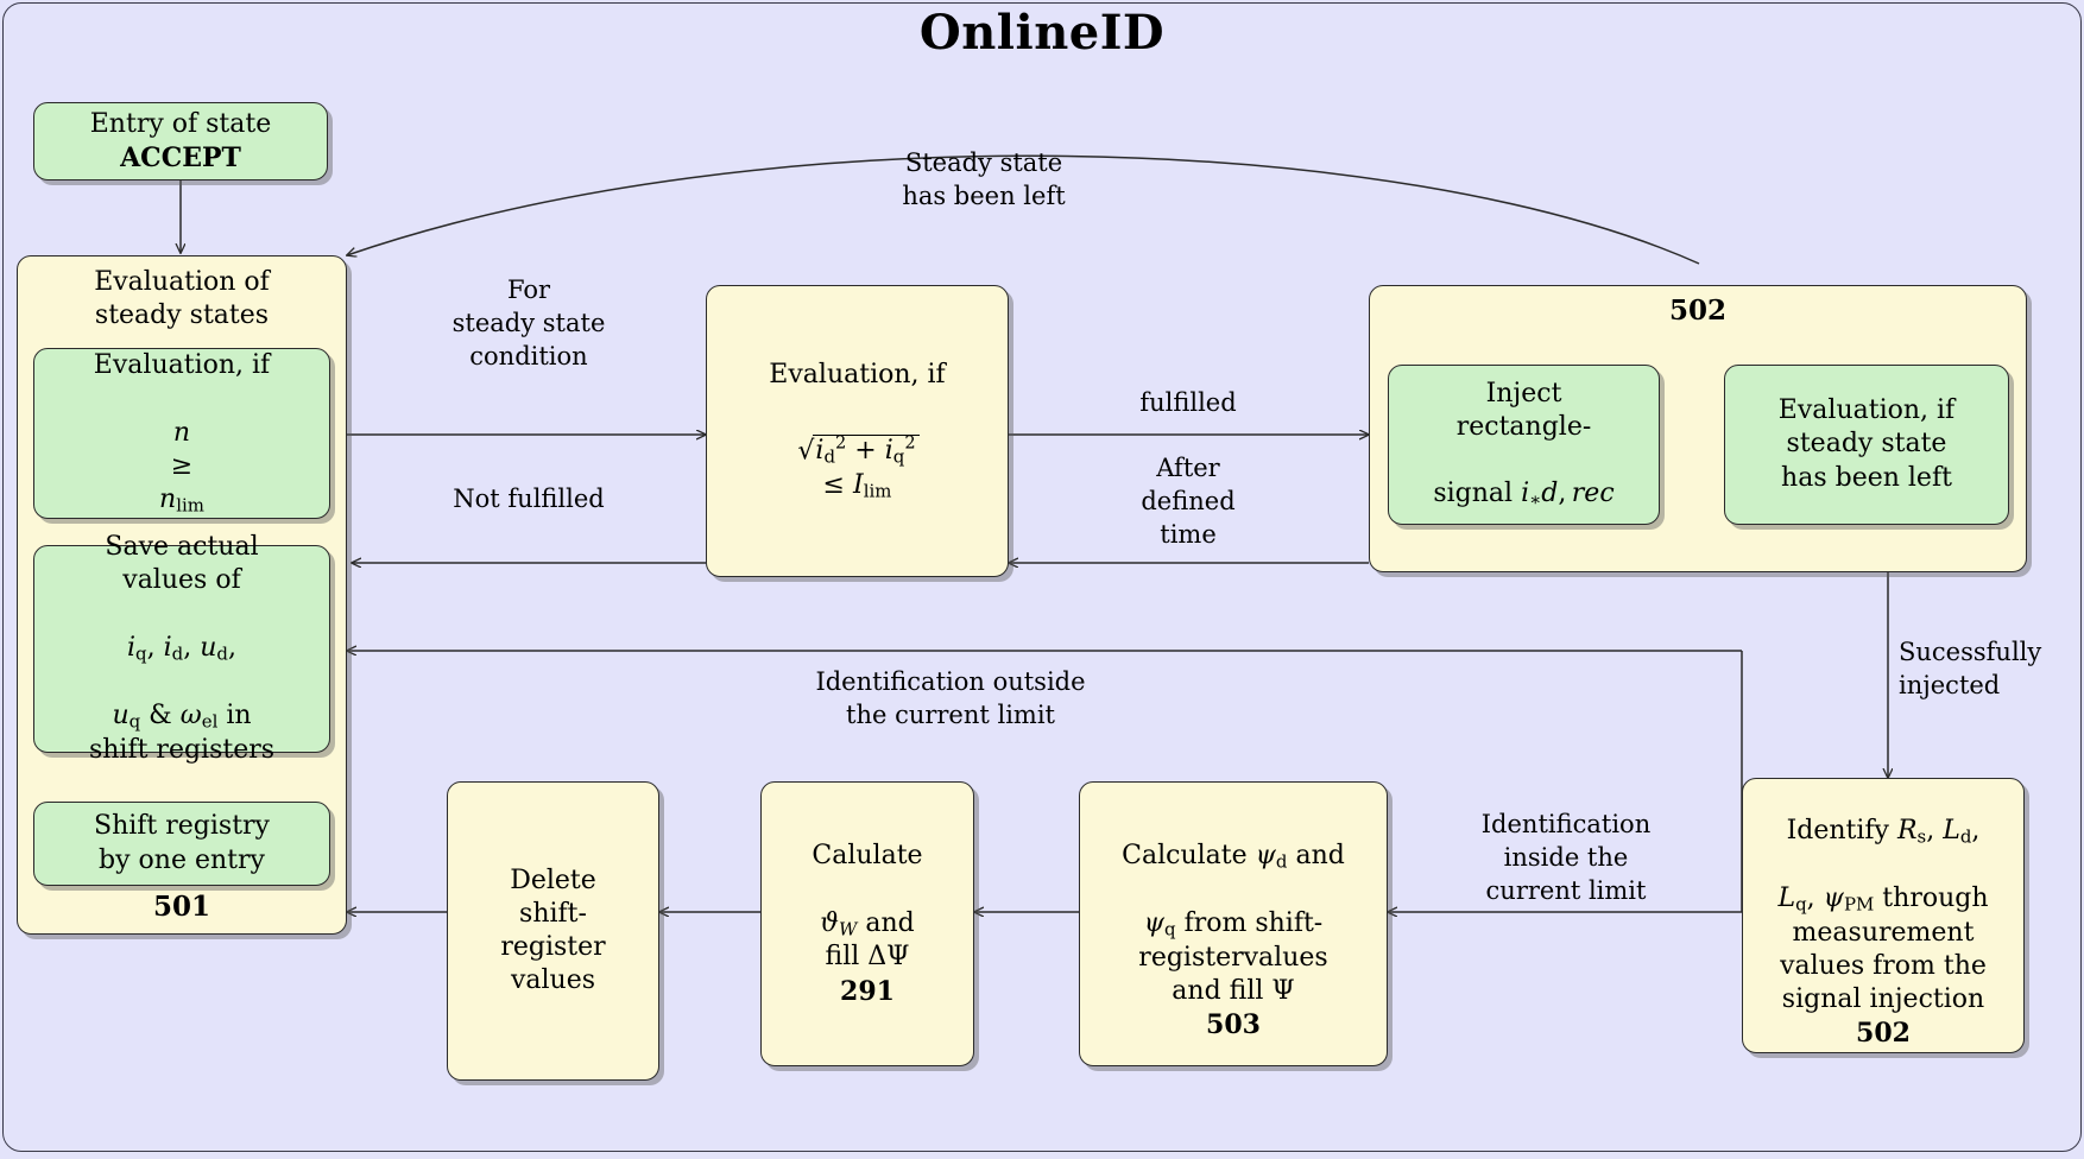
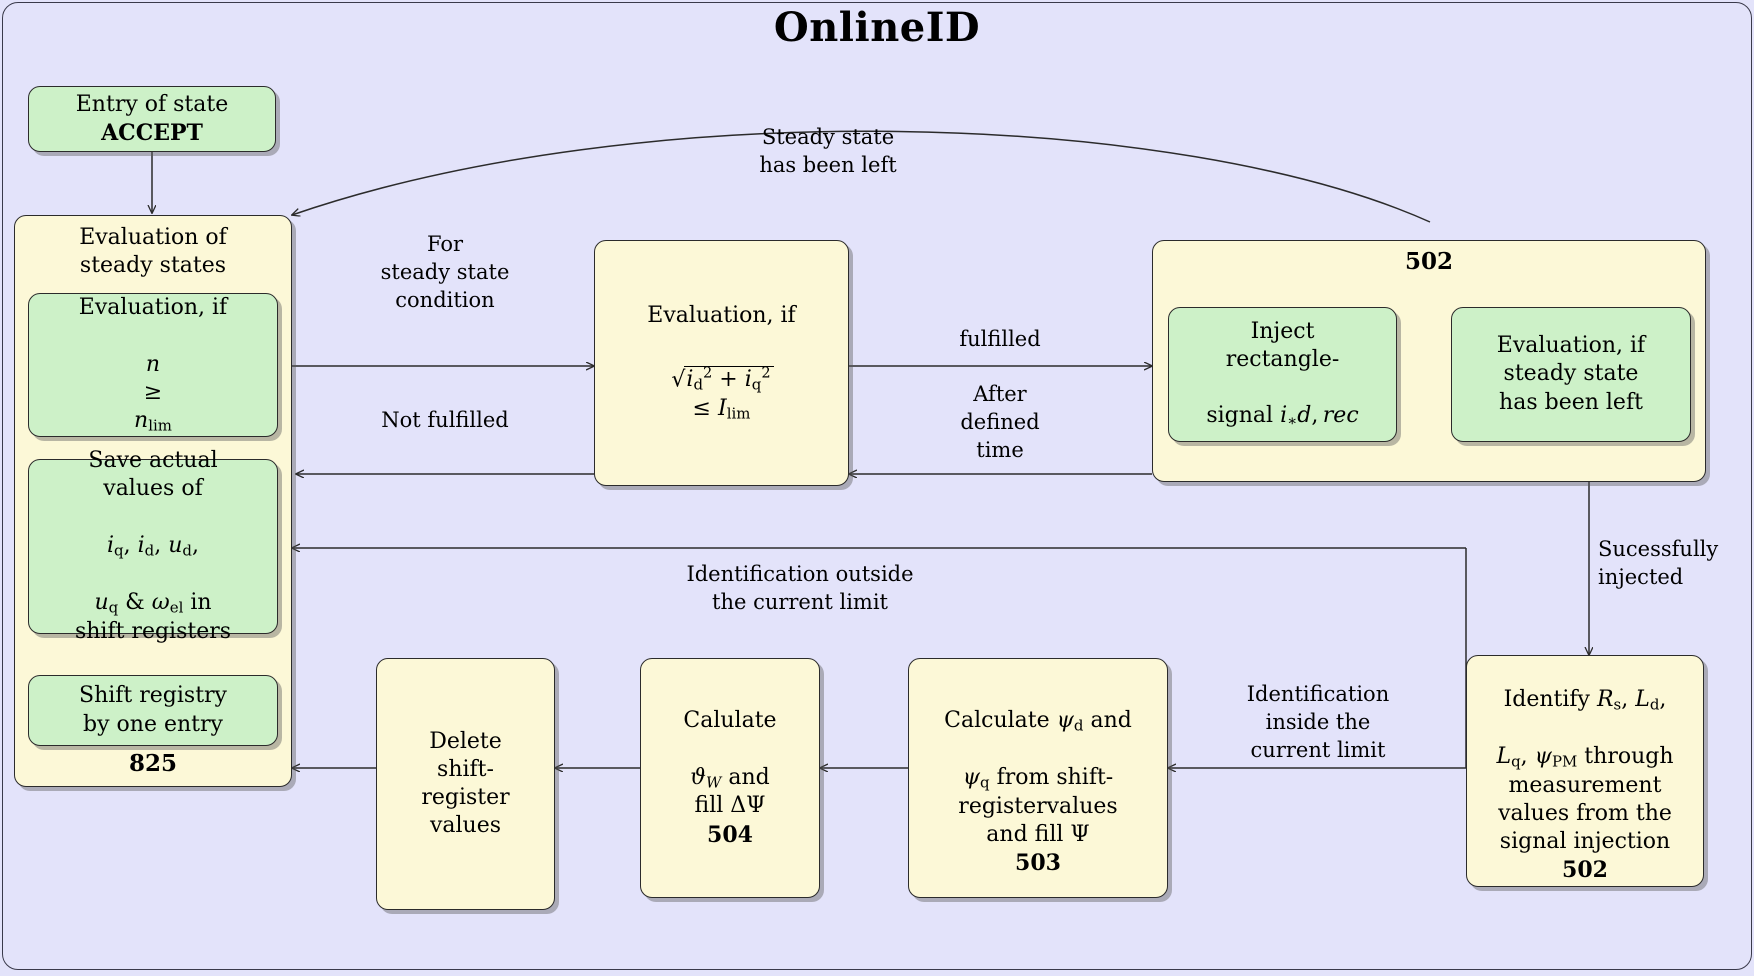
  OnlineID
  Evaluation of
  steady states
  Evaluation, if
  n ≥ nlim
  Save actual
  values of
  iq, id, ud,
  uq & ωel in
  shift registers
  Shift registry
  by one entry
- 501
+ 825
  Entry of state
  ACCEPT
  Evaluation, if
  √id2 + iq2
  ≤ Ilim
  502
  Inject
  rectangle-
  signal i∗d, rec
  Evaluation, if
  steady state
  has been left
  Identify Rs, Ld,
  Lq, ψPM through
  measurement
  values from the
  signal injection
  502
  Calculate ψd and
  ψq from shift-
  registervalues
  and fill Ψ
  503
  Calulate
  ϑW and
  fill ΔΨ
- 291
+ 504
  Delete
  shift-
  register
  values
  Steady state
  has been left
  For
  steady state
  condition
  Not fulfilled
  fulfilled
  After
  defined
  time
  Sucessfully
  injected
  Identification outside
  the current limit
  Identification
  inside the
  current limit
